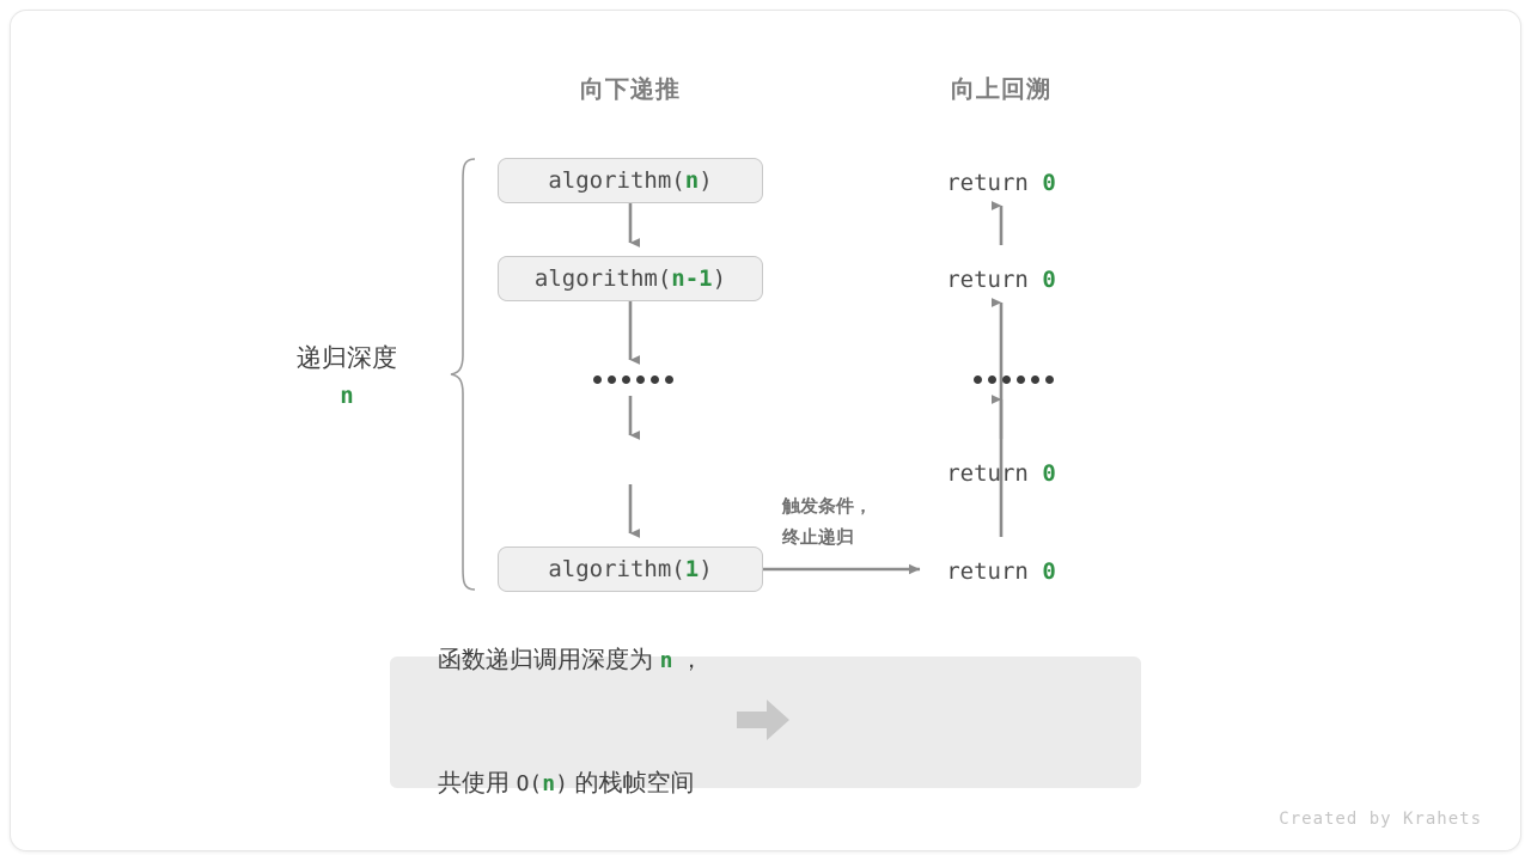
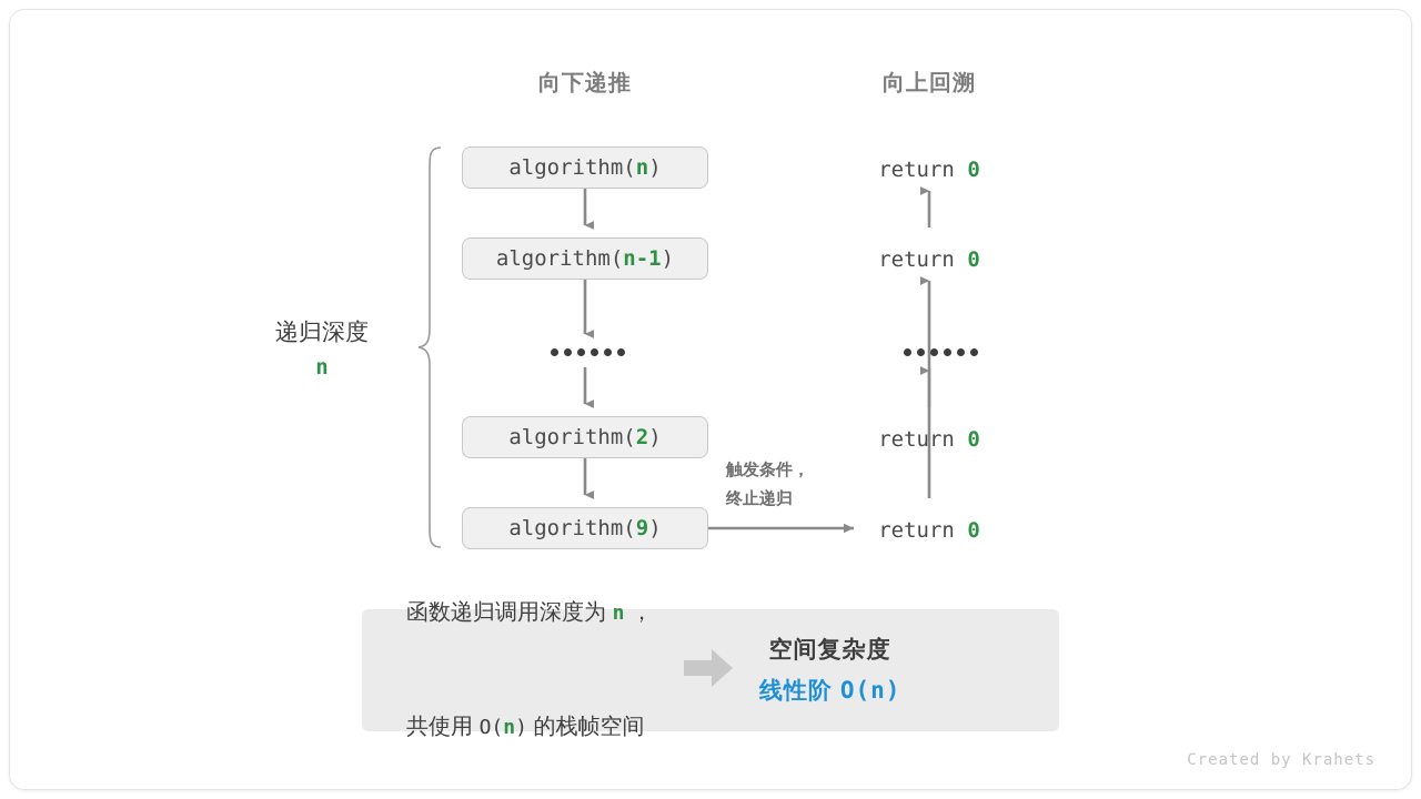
  向下递推
  向上回溯
  algorithm(n)
  algorithm(n-1)
+ algorithm(2)
- algorithm(1)
+ algorithm(9)
  return 0
  return 0
  return 0
  return 0
  递归深度
  n
  触发条件，
  终止递归
  函数递归调用深度为 n ，
  共使用 O(n) 的栈帧空间
+ 空间复杂度
+ 线性阶 O(n)
  Created by Krahets
